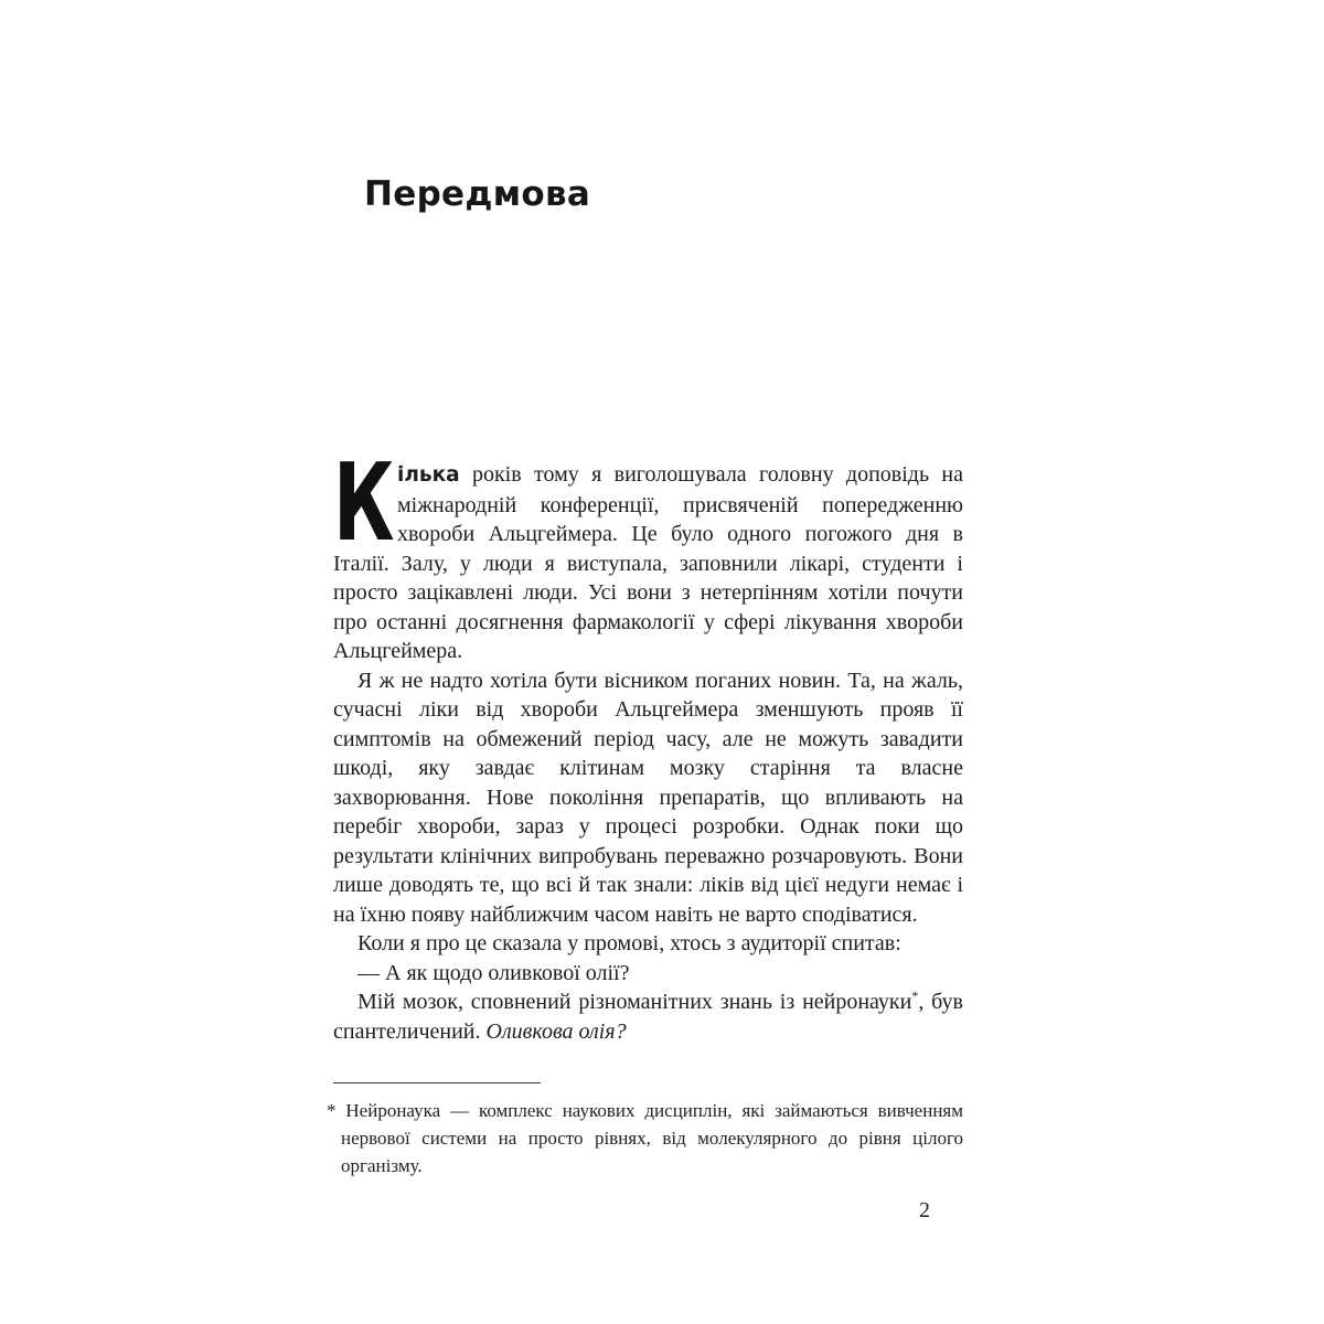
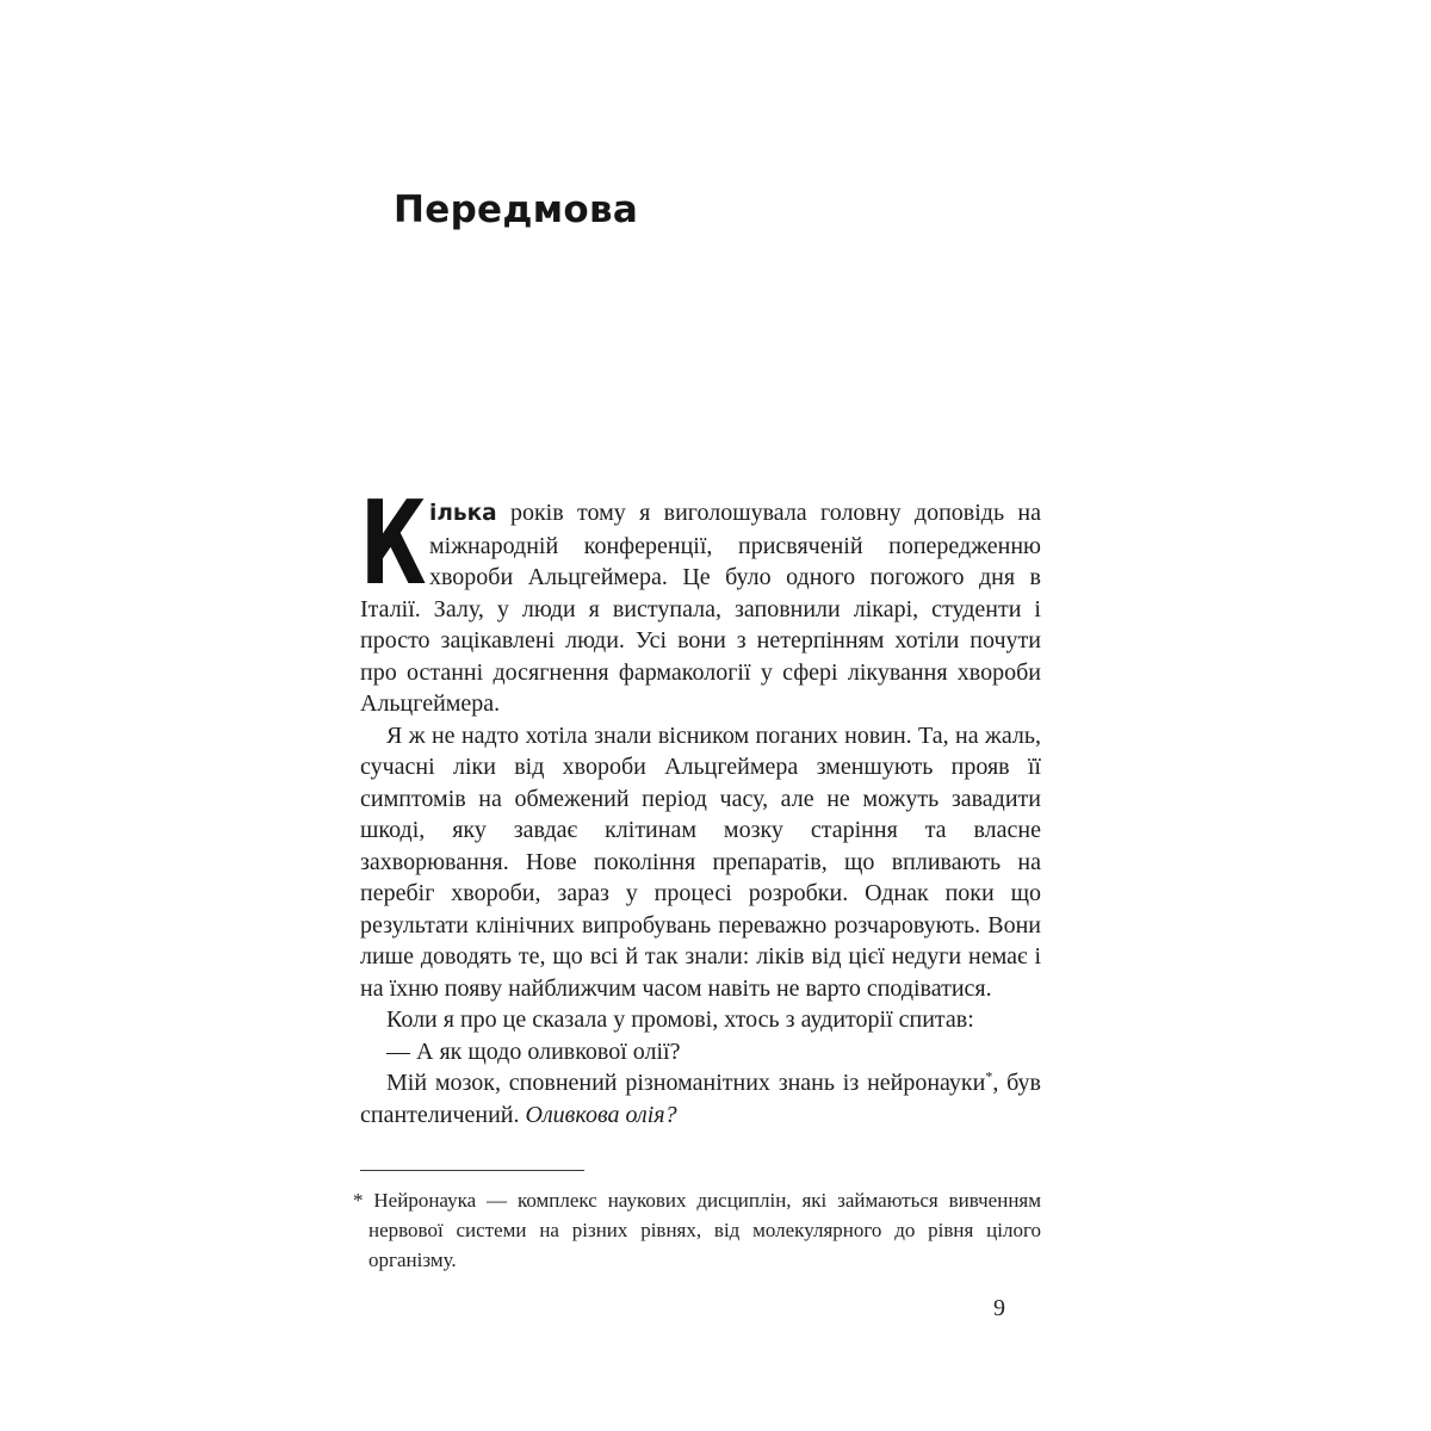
  Передмова
  К
  ілька років тому я виголошувала головну доповідь на міжнародній конференції, присвяченій попередженню хвороби Альцгеймера. Це було одного погожого дня в Італії. Залу, у люди я виступала, заповнили лікарі, студенти і просто зацікавлені люди. Усі вони з нетерпінням хотіли почути про останні досягнення фармакології у сфері лікування хвороби Альцгеймера.
- Я ж не надто хотіла бути вісником поганих новин. Та, на жаль, сучасні ліки від хвороби Альцгеймера зменшують прояв її симптомів на обмежений період часу, але не можуть завадити шкоді, яку завдає клітинам мозку старіння та власне захворювання. Нове покоління препаратів, що впливають на перебіг хвороби, зараз у процесі розробки. Однак поки що результати клінічних випробувань переважно розчаровують. Вони лише доводять те, що всі й так знали: ліків від цієї недуги немає і на їхню появу найближчим часом навіть не варто сподіватися.
+ Я ж не надто хотіла знали вісником поганих новин. Та, на жаль, сучасні ліки від хвороби Альцгеймера зменшують прояв її симптомів на обмежений період часу, але не можуть завадити шкоді, яку завдає клітинам мозку старіння та власне захворювання. Нове покоління препаратів, що впливають на перебіг хвороби, зараз у процесі розробки. Однак поки що результати клінічних випробувань переважно розчаровують. Вони лише доводять те, що всі й так знали: ліків від цієї недуги немає і на їхню появу найближчим часом навіть не варто сподіватися.
  Коли я про це сказала у промові, хтось з аудиторії спитав:
  — А як щодо оливкової олії?
  Мій мозок, сповнений різноманітних знань із нейронауки*, був спантеличений. Оливкова олія?
- * Нейронаука — комплекс наукових дисциплін, які займаються вивченням нервової системи на просто рівнях, від молекулярного до рівня цілого організму.
+ * Нейронаука — комплекс наукових дисциплін, які займаються вивченням нервової системи на різних рівнях, від молекулярного до рівня цілого організму.
- 2
+ 9
